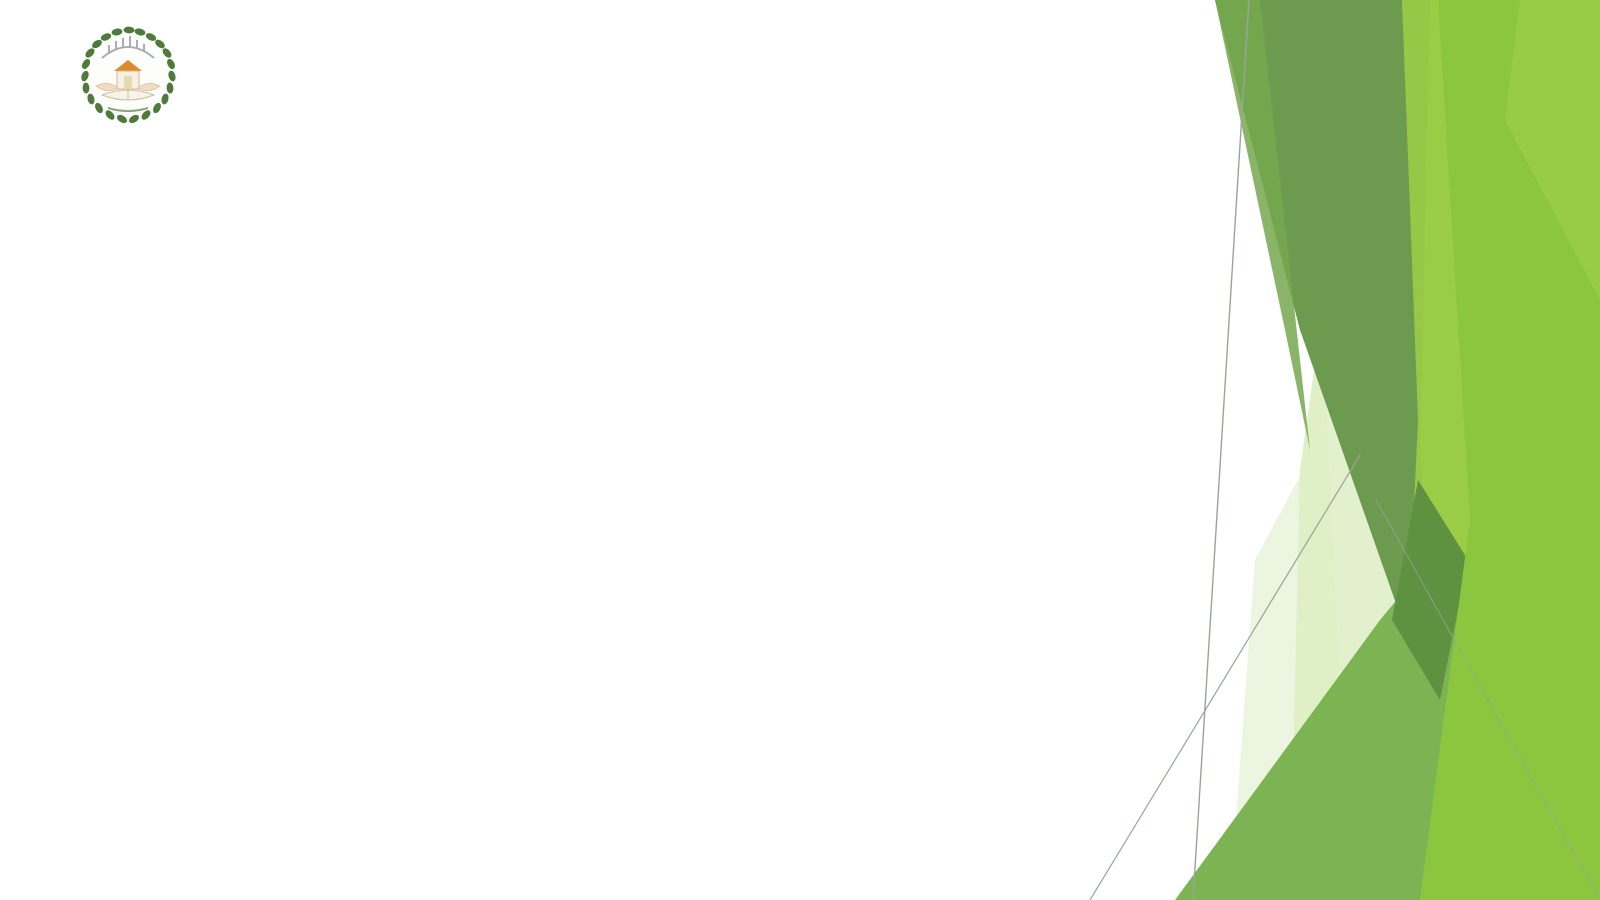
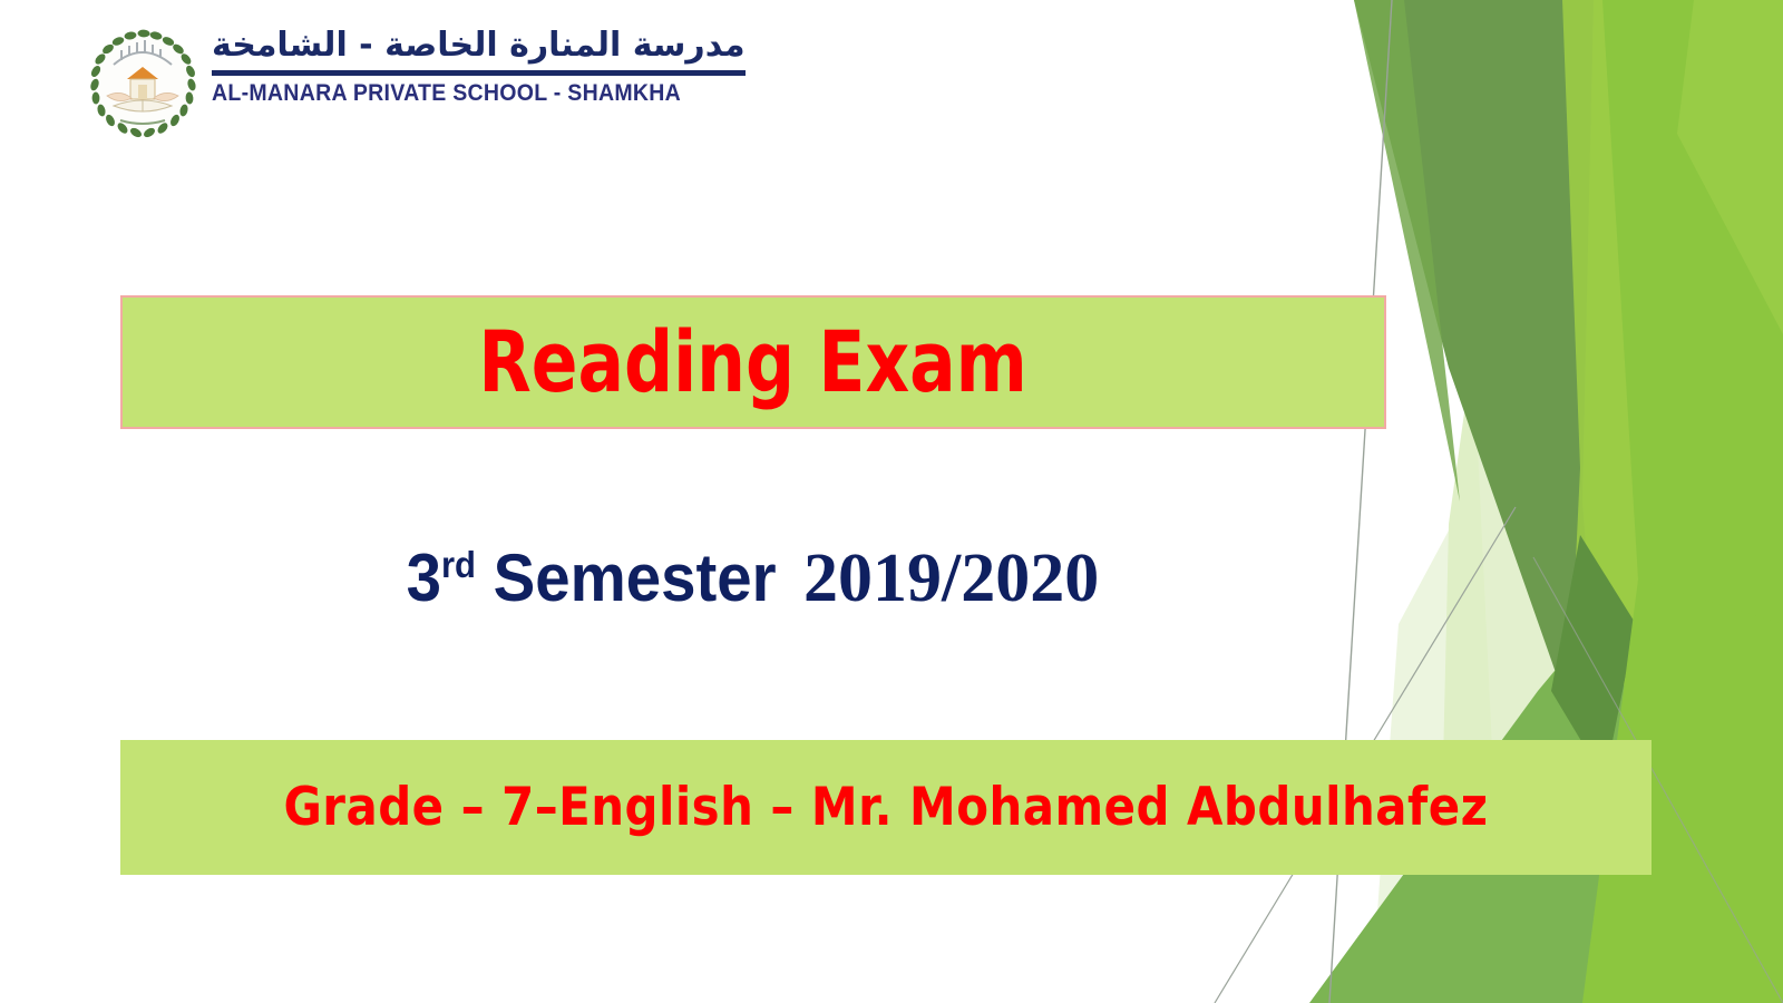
+ مدرسة المنارة الخاصة - الشامخة
+ AL-MANARA PRIVATE SCHOOL - SHAMKHA
+ Reading Exam
+ 3rd Semester 2019/2020
+ Grade – 7–English – Mr. Mohamed Abdulhafez
